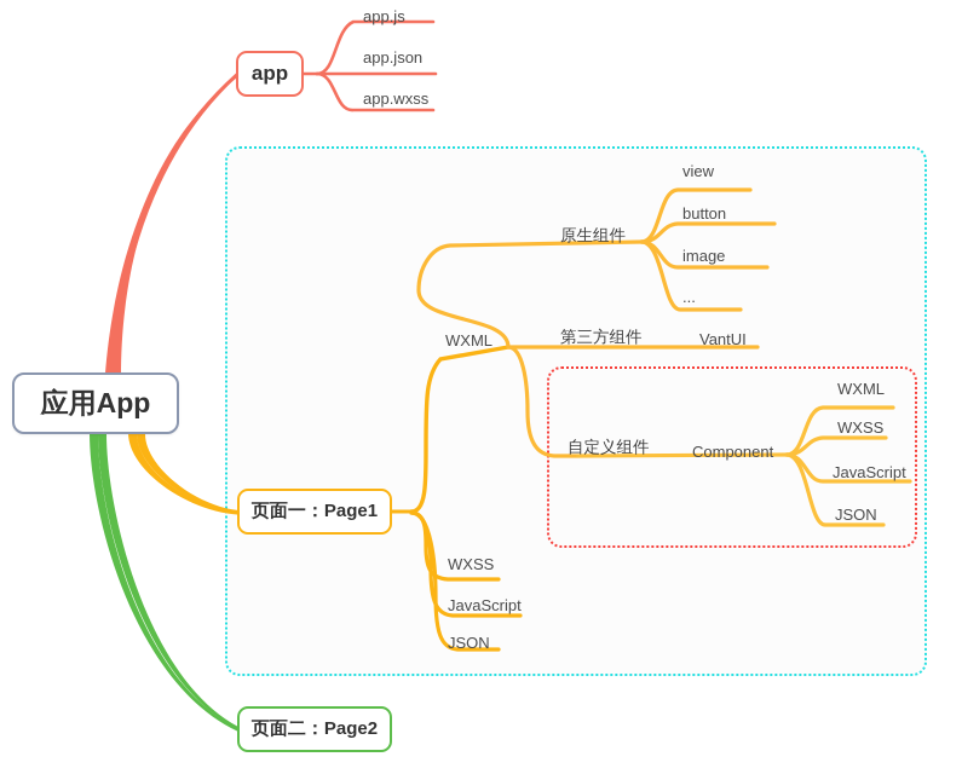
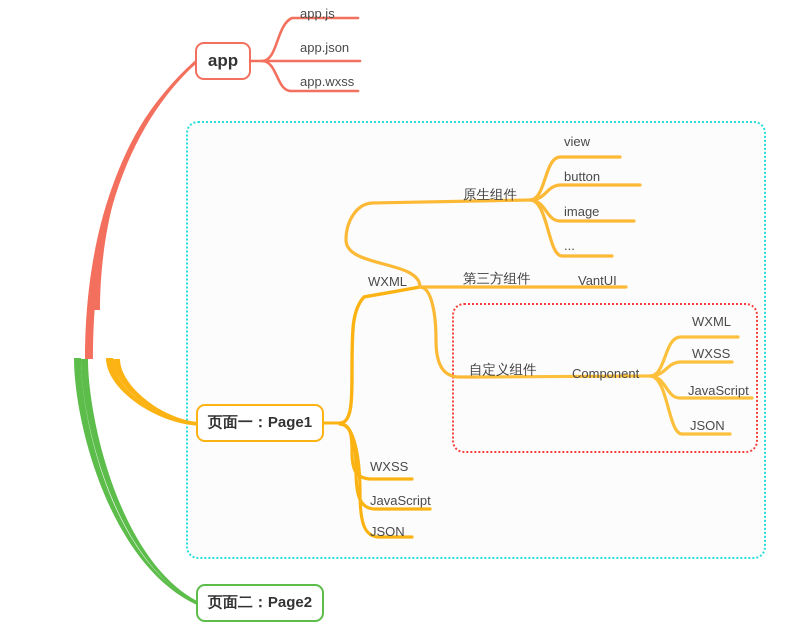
- 应用App
  app
  页面一：Page1
  页面二：Page2
  app.js
  app.json
  app.wxss
  WXML
  原生组件
  view
  button
  image
  ...
  第三方组件
  VantUI
  自定义组件
  Component
  WXML
  WXSS
  JavaScript
  JSON
  WXSS
  JavaScript
  JSON
